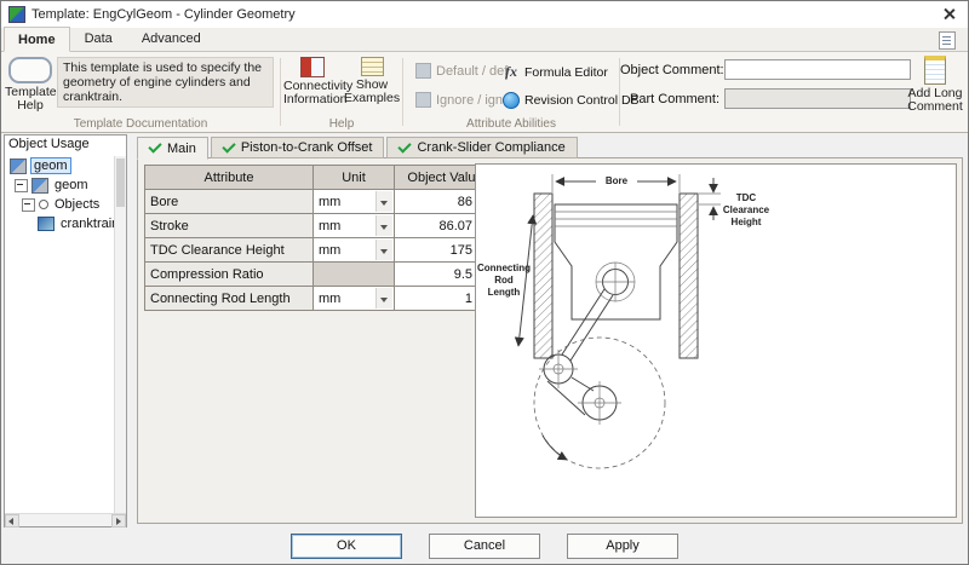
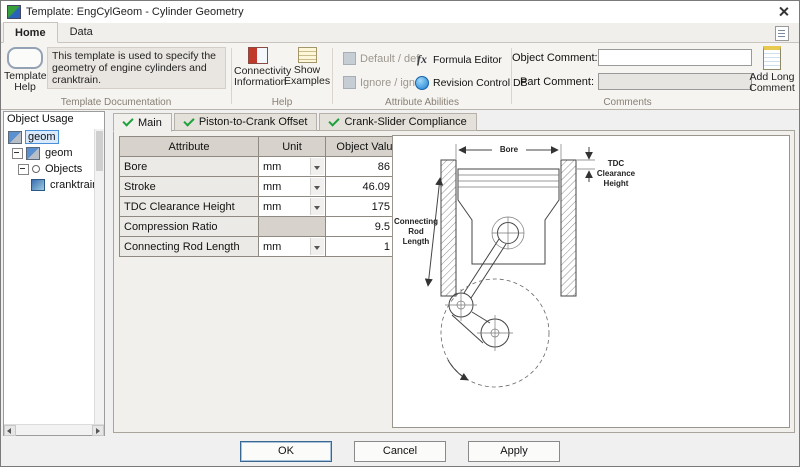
  Template: EngCylGeom - Cylinder Geometry
  Home
  Data
- Advanced
  Template Help
  This template is used to specify the geometry of engine cylinders and cranktrain.
  Template Documentation
  Connectivi Informatio
  Show Examples
  Help
  Default / def
  Ignore / ign
  fx
  Formula Editor
  Revision Control DB
  Attribute Abilities
  Object Comment:
  Part Comment:
  Add Long Comment
+ Comments
  Object Usage
  geom
  geom
  Objects
  cranktrai
  Main
  Piston-to-Crank Offset
  Crank-Slider Compliance
  Attribute	Unit	Object Valu
  Bore	mm	86
- Stroke	mm	86.07
+ Stroke	mm	46.09
  TDC Clearance Height	mm	175
  Compression Ratio		9.5
  Connecting Rod Length	mm	1
  Bore
  TDC
  Clearance
  Height
  Connecting
  Rod
  Length
  OK
  Cancel
  Apply
